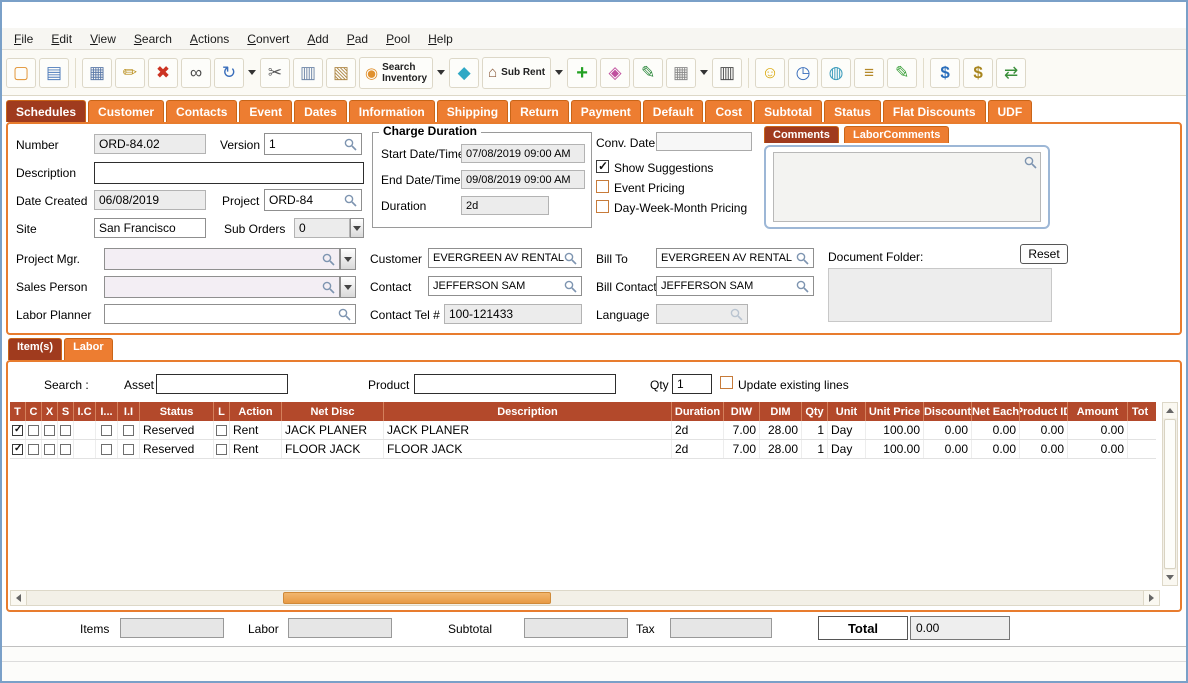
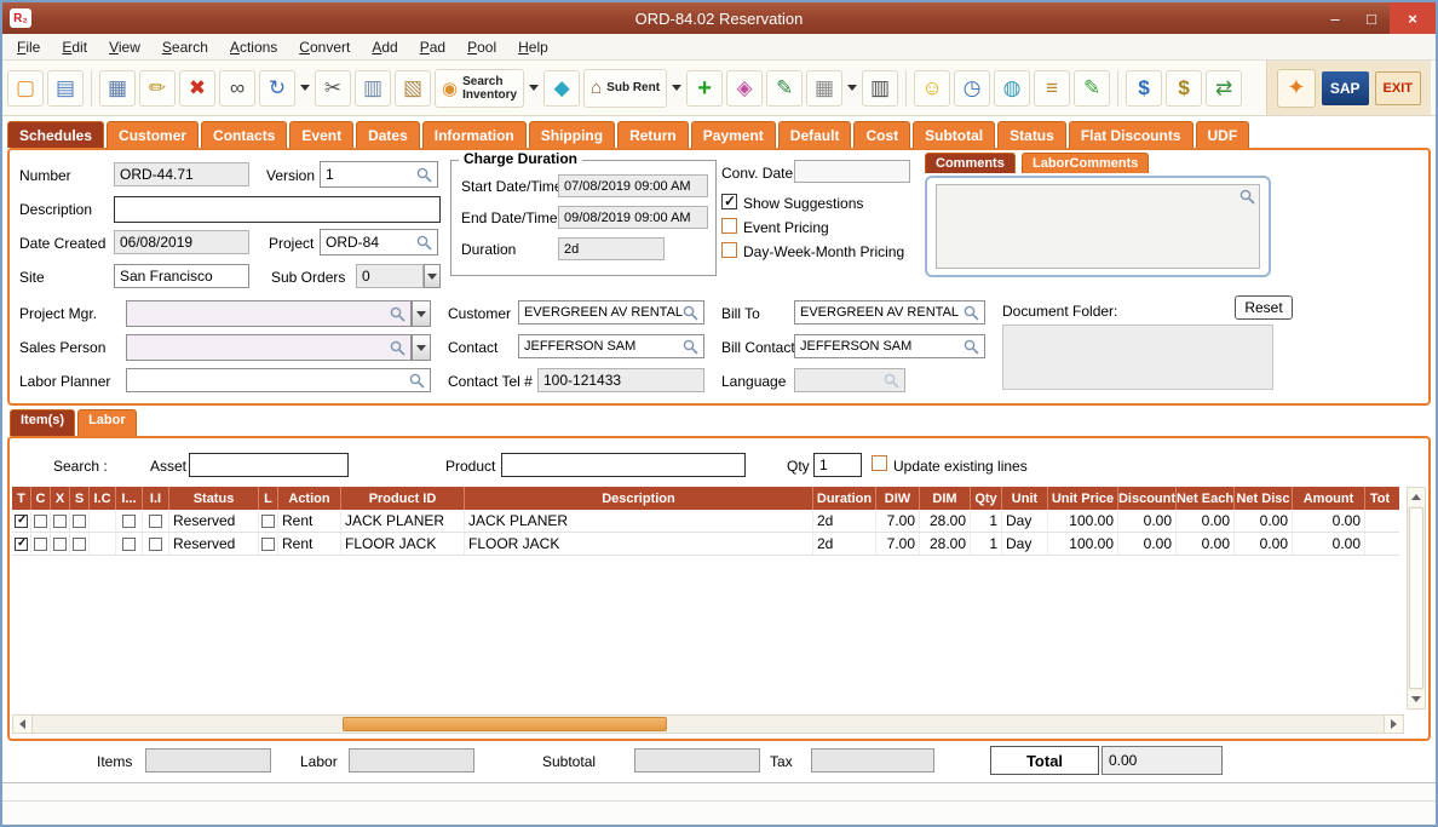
+ R₂
+ ORD-84.02 Reservation
+ –
+ □
+ ×
  File
  Edit
  View
  Search
  Actions
  Convert
  Add
  Pad
  Pool
  Help
  ▢
  ▤
  ▦
  ✏
  ✖
  ∞
  ↻
  ✂
  ▥
  ▧
  ◉
  Search
  Inventory
  ◆
  ⌂
  Sub Rent
  +
  ◈
  ✎
  ▦
  ▥
  ☺
  ◷
  ◍
  ≡
  ✎
  $
  $
  ⇄
+ ✦
+ SAP
+ EXIT
  Schedules
  Customer
  Contacts
  Event
  Dates
  Information
  Shipping
  Return
  Payment
  Default
  Cost
  Subtotal
  Status
  Flat Discounts
  UDF
  Number
- ORD-84.02
+ ORD-44.71
  Version
  1
  Description
  Date Created
  06/08/2019
  Project
  ORD-84
  Site
  San Francisco
  Sub Orders
  0
  Project Mgr.
  Sales Person
  Labor Planner
  Charge Duration
  Start Date/Tim
  07/08/2019 09:00 AM
  End Date/Time
  09/08/2019 09:00 AM
  Duration
  2d
  Conv. Date
  Show Suggestions
  Event Pricing
  Day-Week-Month Pricing
  Customer
  EVERGREEN AV RENTAL
  Bill To
  EVERGREEN AV RENTAL
  Contact
  JEFFERSON SAM
  Bill Contac
  JEFFERSON SAM
  Contact Tel #
  100-121433
  Language
  Comments
  LaborComments
  Document Folder:
  Reset
  Item(s)
  Labor
  Search :
  Asset
  Product
  Qty
  1
  Update existing lines
  T
  C
  X
  S
  I.C
  I...
  I.I
  Status
  L
  Action
- Net Disc
+ Product ID
  Description
  Duration
  DIW
  DIM
  Qty
  Unit
  Unit Price
  Discount
  Net Each
- Product ID
+ Net Disc
  Amount
  Tot
  Reserved
  Rent
  JACK PLANER
  JACK PLANER
  2d
  7.00
  28.00
  1
  Day
  100.00
  0.00
  0.00
  0.00
  0.00
  Reserved
  Rent
  FLOOR JACK
  FLOOR JACK
  2d
  7.00
  28.00
  1
  Day
  100.00
  0.00
  0.00
  0.00
  0.00
  Items
  Labor
  Subtotal
  Tax
  Total
  0.00
